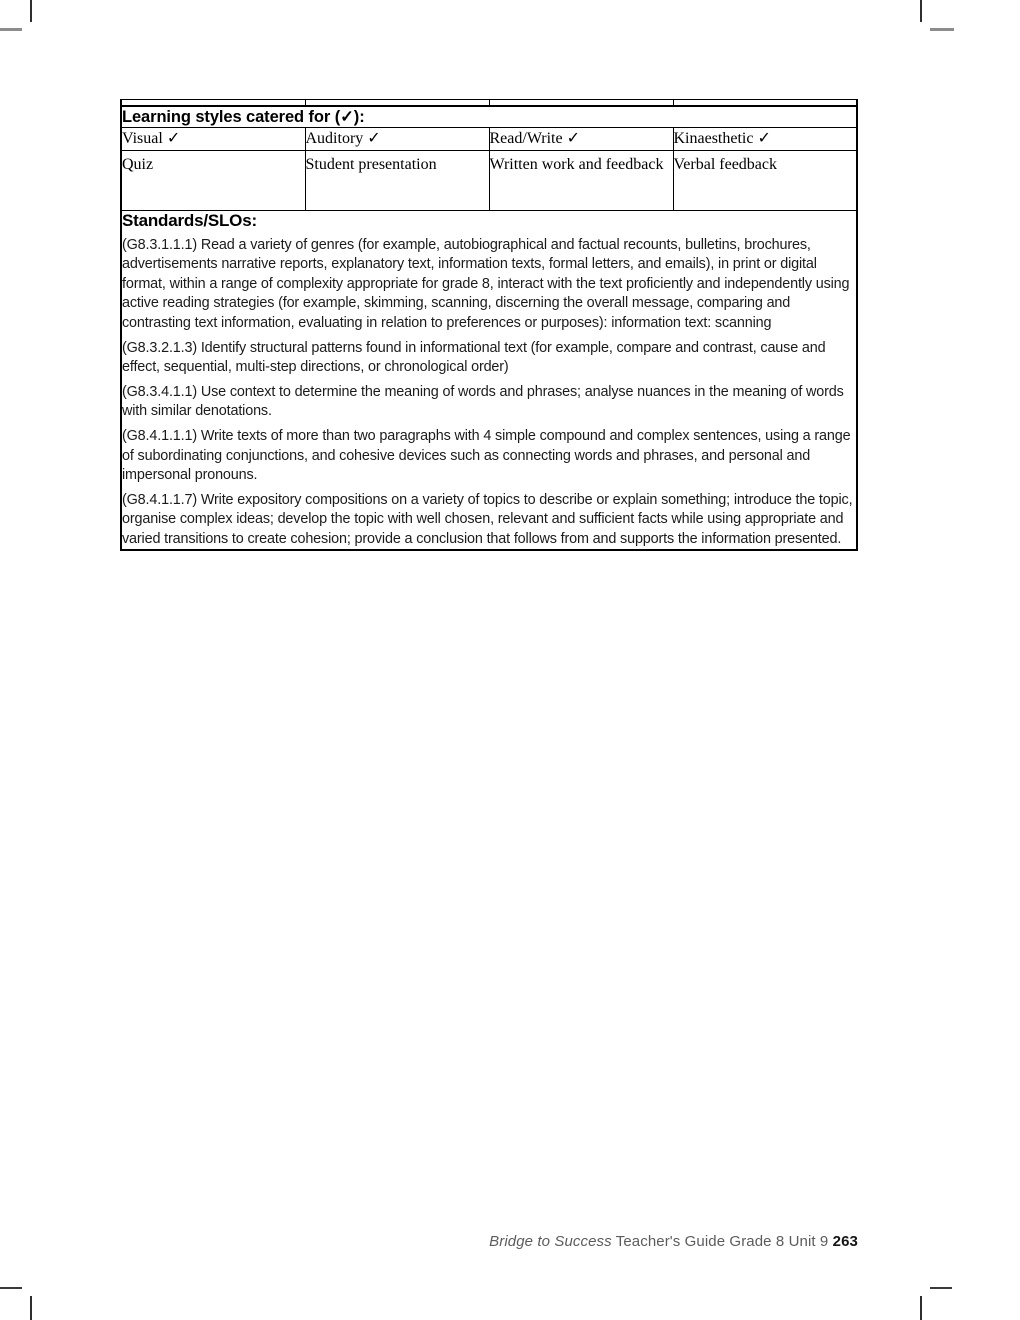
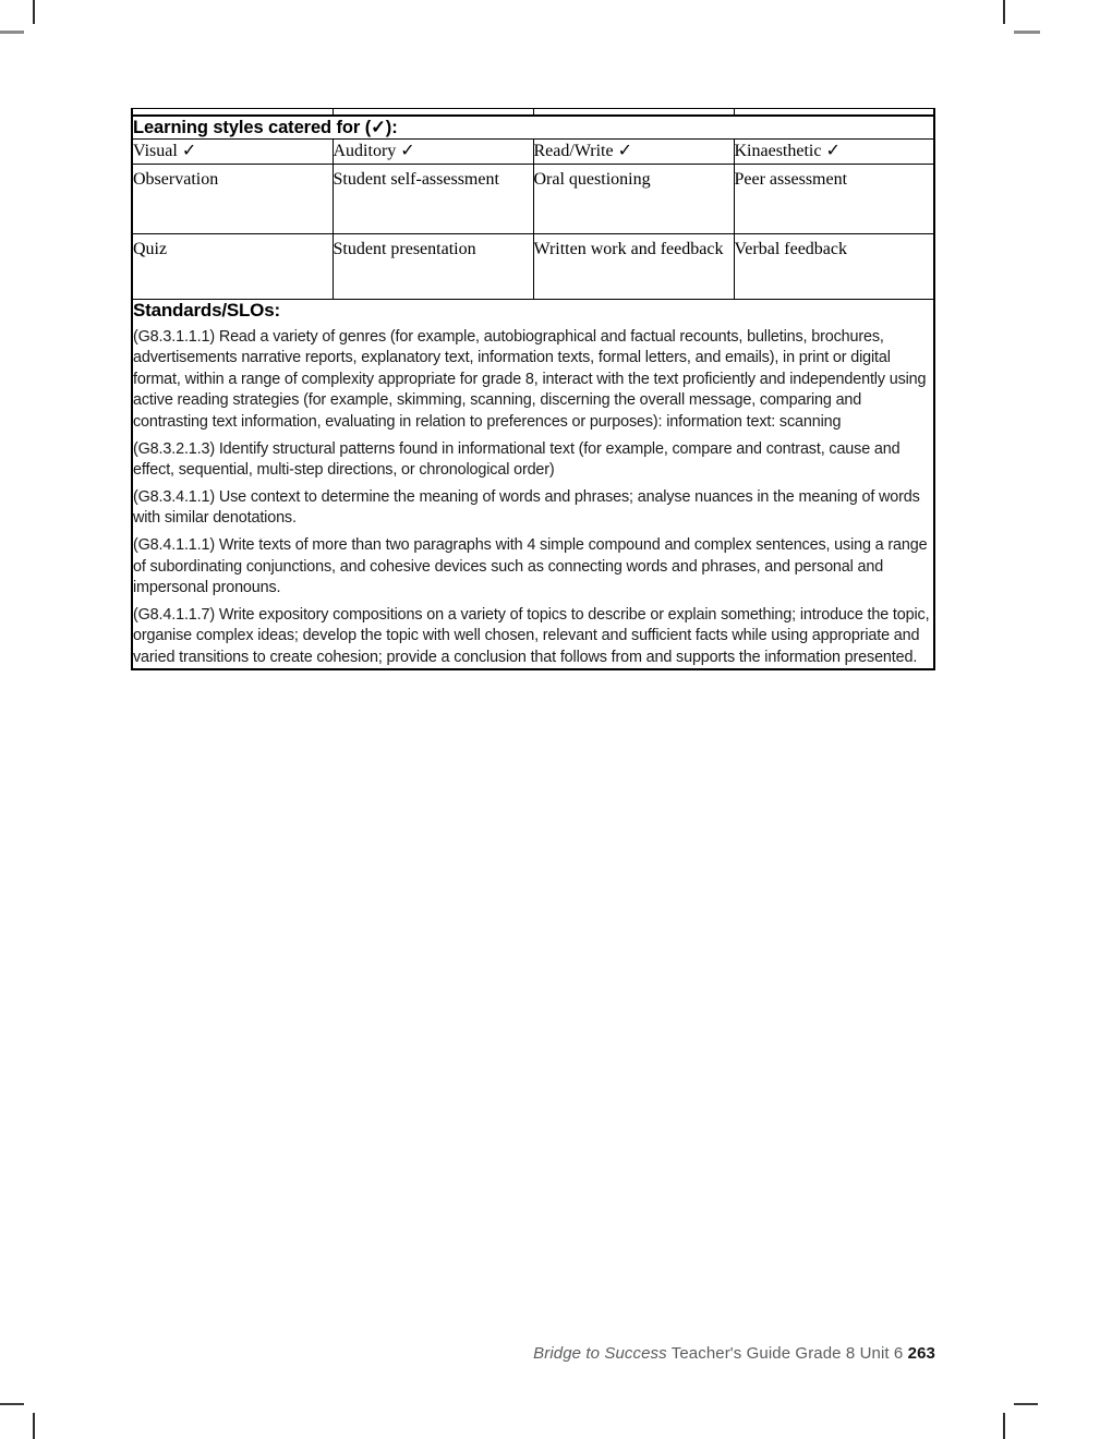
  Learning styles catered for (✓):
  Visual ✓	Auditory ✓	Read/Write ✓	Kinaesthetic ✓
+ Observation	Student self-assessment	Oral questioning	Peer assessment
  Quiz	Student presentation	Written work and feedback	Verbal feedback
  Standards/SLOs: (G8.3.1.1.1) Read a variety of genres (for example, autobiographical and factual recounts, bulletins, brochures, advertisements narrative reports, explanatory text, information texts, formal letters, and emails), in print or digital format, within a range of complexity appropriate for grade 8, interact with the text proficiently and independently using active reading strategies (for example, skimming, scanning, discerning the overall message, comparing and contrasting text information, evaluating in relation to preferences or purposes): information text: scanning (G8.3.2.1.3) Identify structural patterns found in informational text (for example, compare and contrast, cause and effect, sequential, multi-step directions, or chronological order) (G8.3.4.1.1) Use context to determine the meaning of words and phrases; analyse nuances in the meaning of words with similar denotations. (G8.4.1.1.1) Write texts of more than two paragraphs with 4 simple compound and complex sentences, using a range of subordinating conjunctions, and cohesive devices such as connecting words and phrases, and personal and impersonal pronouns. (G8.4.1.1.7) Write expository compositions on a variety of topics to describe or explain something; introduce the topic, organise complex ideas; develop the topic with well chosen, relevant and sufficient facts while using appropriate and varied transitions to create cohesion; provide a conclusion that follows from and supports the information presented.
- Bridge to Success Teacher's Guide Grade 8 Unit 9 263
+ Bridge to Success Teacher's Guide Grade 8 Unit 6 263
